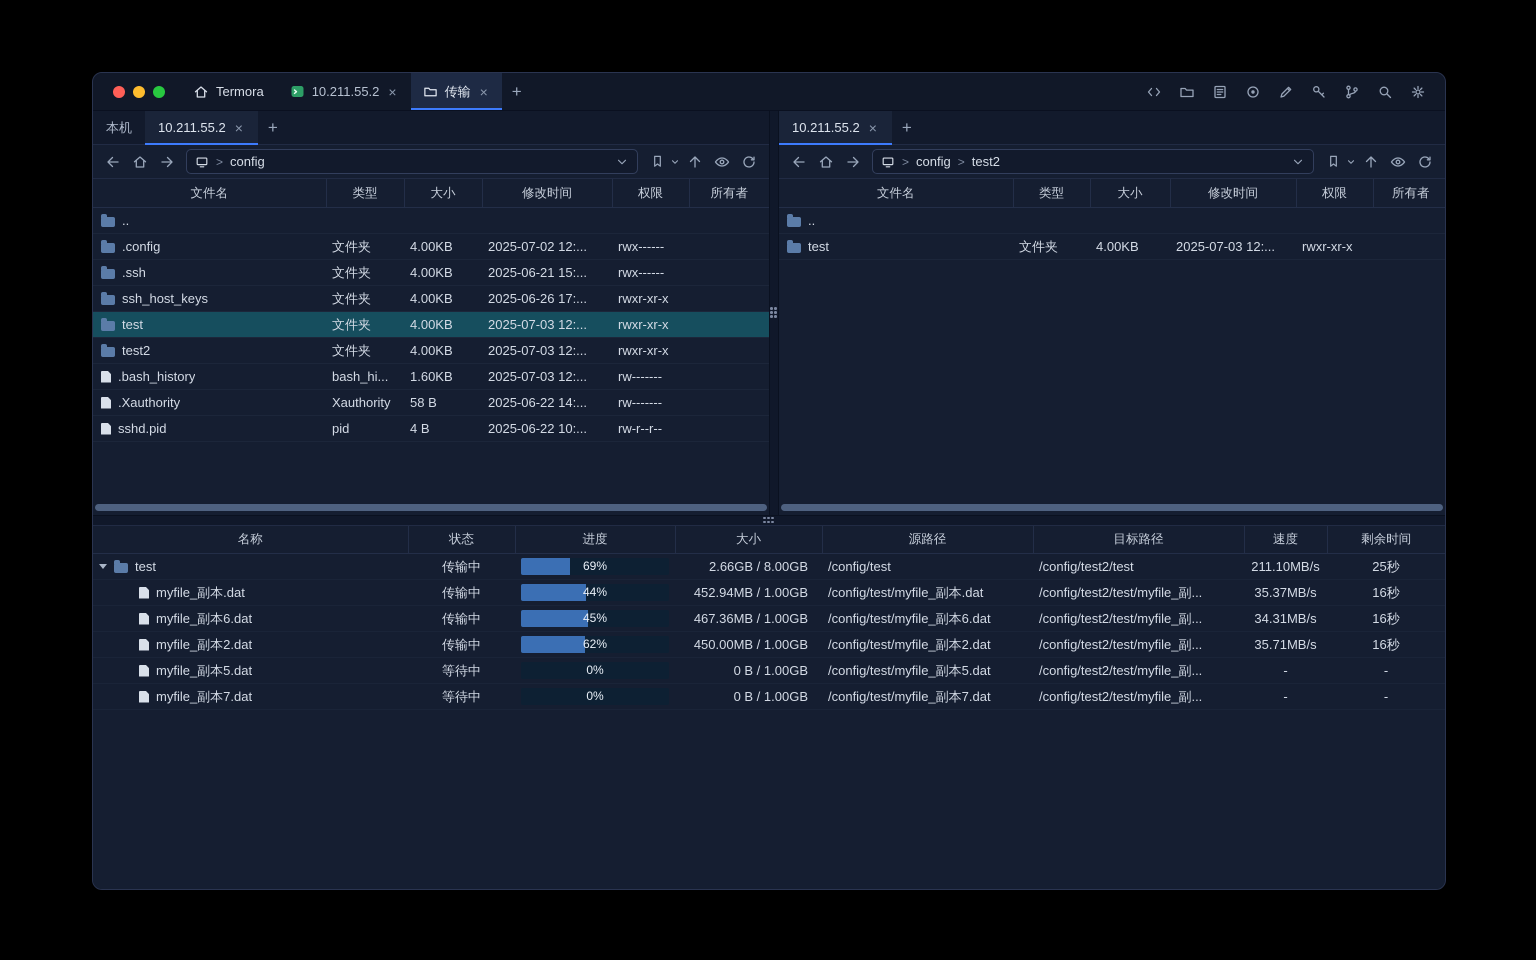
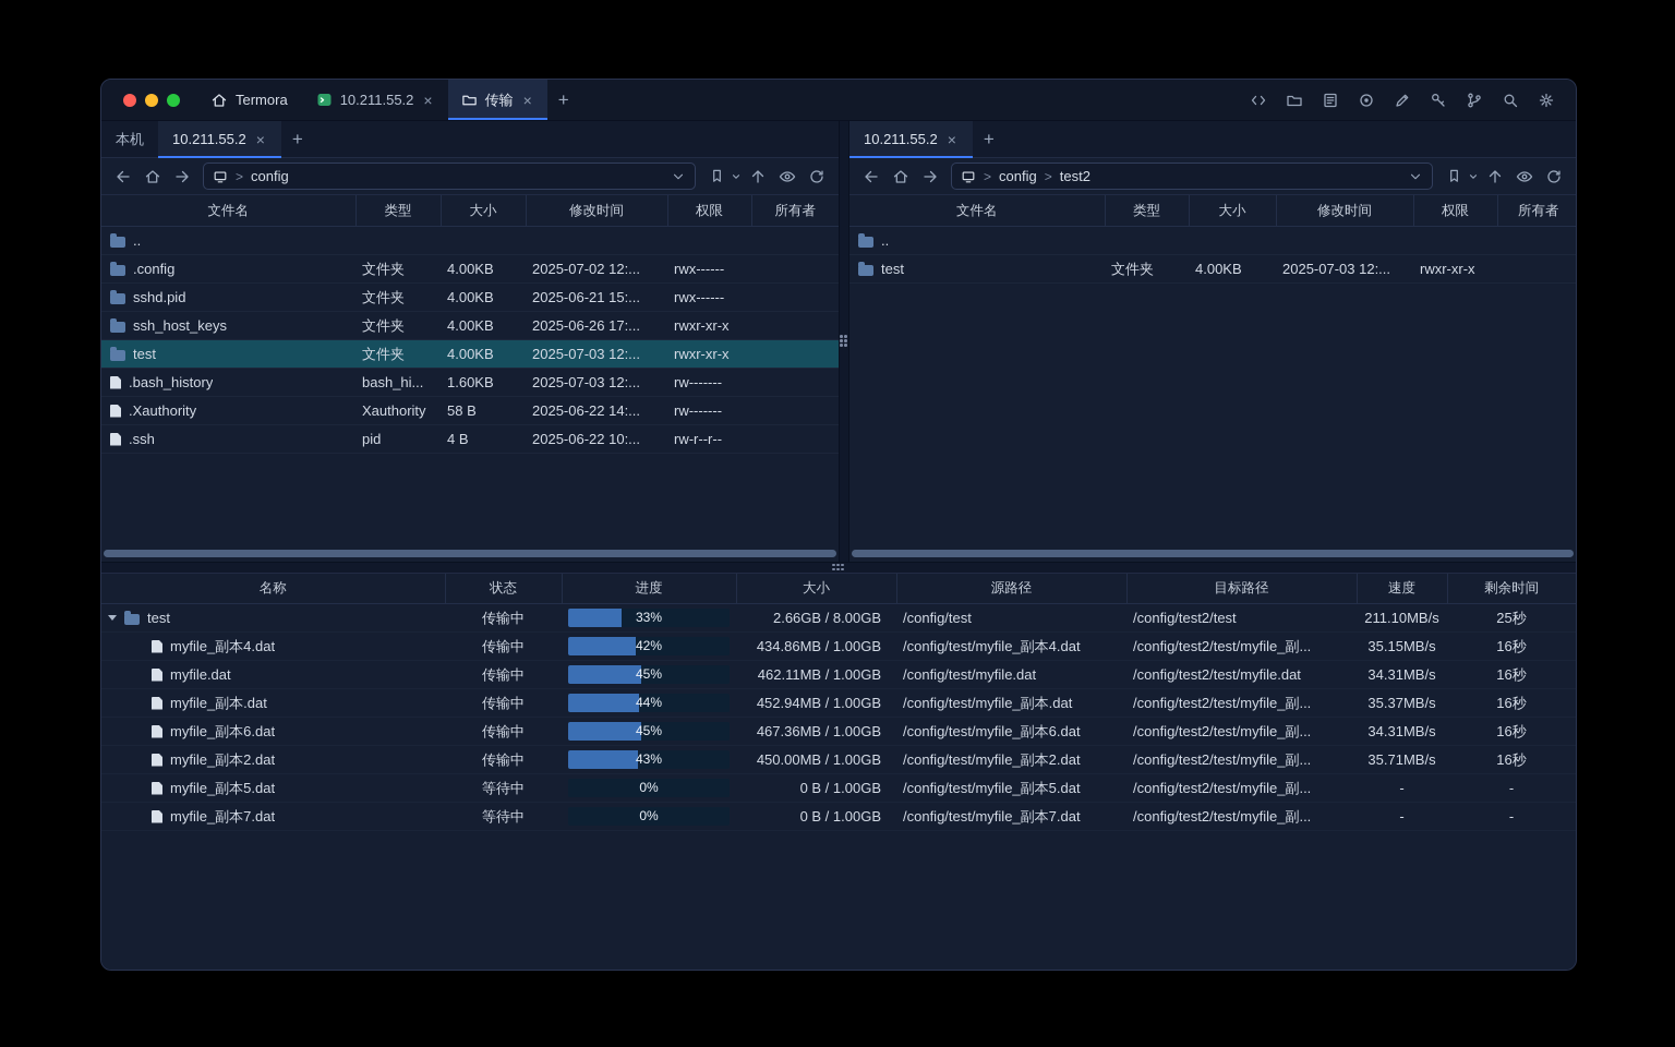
  Termora
  10.211.55.2
  ×
  传输
  ×
  +
  本机
  10.211.55.2
  ×
  +
  >
  config
  文件名	类型	大小	修改时间	权限	所有者
  ..
  .config	文件夹	4.00KB	2025-07-02 12:...	rwx------
- .ssh	文件夹	4.00KB	2025-06-21 15:...	rwx------
+ sshd.pid	文件夹	4.00KB	2025-06-21 15:...	rwx------
  ssh_host_keys	文件夹	4.00KB	2025-06-26 17:...	rwxr-xr-x
  test	文件夹	4.00KB	2025-07-03 12:...	rwxr-xr-x
- test2	文件夹	4.00KB	2025-07-03 12:...	rwxr-xr-x
  .bash_history	bash_hi...	1.60KB	2025-07-03 12:...	rw-------
  .Xauthority	Xauthority	58 B	2025-06-22 14:...	rw-------
- sshd.pid	pid	4 B	2025-06-22 10:...	rw-r--r--
+ .ssh	pid	4 B	2025-06-22 10:...	rw-r--r--
  10.211.55.2
  ×
  +
  >
  config
  >
  test2
  文件名	类型	大小	修改时间	权限	所有者
  ..
  test	文件夹	4.00KB	2025-07-03 12:...	rwxr-xr-x
  名称	状态	进度	大小	源路径	目标路径	速度	剩余时间
- test	传输中	69%	2.66GB / 8.00GB	/config/test	/config/test2/test	211.10MB/s	25秒
+ test	传输中	33%	2.66GB / 8.00GB	/config/test	/config/test2/test	211.10MB/s	25秒
+ myfile_副本4.dat	传输中	42%	434.86MB / 1.00GB	/config/test/myfile_副本4.dat	/config/test2/test/myfile_副...	35.15MB/s	16秒
+ myfile.dat	传输中	45%	462.11MB / 1.00GB	/config/test/myfile.dat	/config/test2/test/myfile.dat	34.31MB/s	16秒
  myfile_副本.dat	传输中	44%	452.94MB / 1.00GB	/config/test/myfile_副本.dat	/config/test2/test/myfile_副...	35.37MB/s	16秒
  myfile_副本6.dat	传输中	45%	467.36MB / 1.00GB	/config/test/myfile_副本6.dat	/config/test2/test/myfile_副...	34.31MB/s	16秒
- myfile_副本2.dat	传输中	62%	450.00MB / 1.00GB	/config/test/myfile_副本2.dat	/config/test2/test/myfile_副...	35.71MB/s	16秒
+ myfile_副本2.dat	传输中	43%	450.00MB / 1.00GB	/config/test/myfile_副本2.dat	/config/test2/test/myfile_副...	35.71MB/s	16秒
  myfile_副本5.dat	等待中	0%	0 B / 1.00GB	/config/test/myfile_副本5.dat	/config/test2/test/myfile_副...	-	-
  myfile_副本7.dat	等待中	0%	0 B / 1.00GB	/config/test/myfile_副本7.dat	/config/test2/test/myfile_副...	-	-
